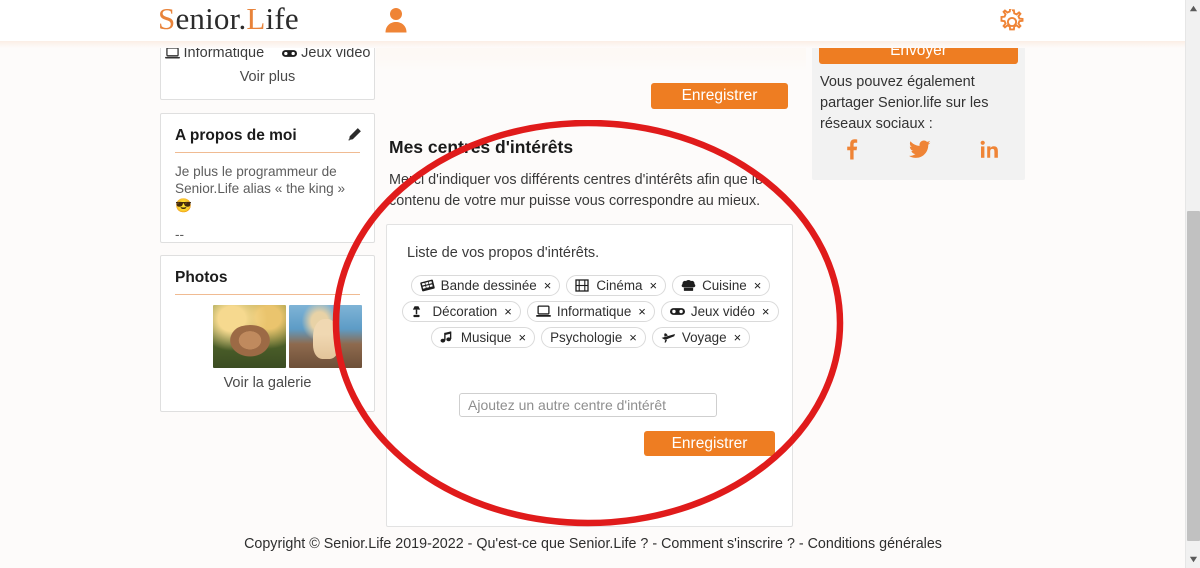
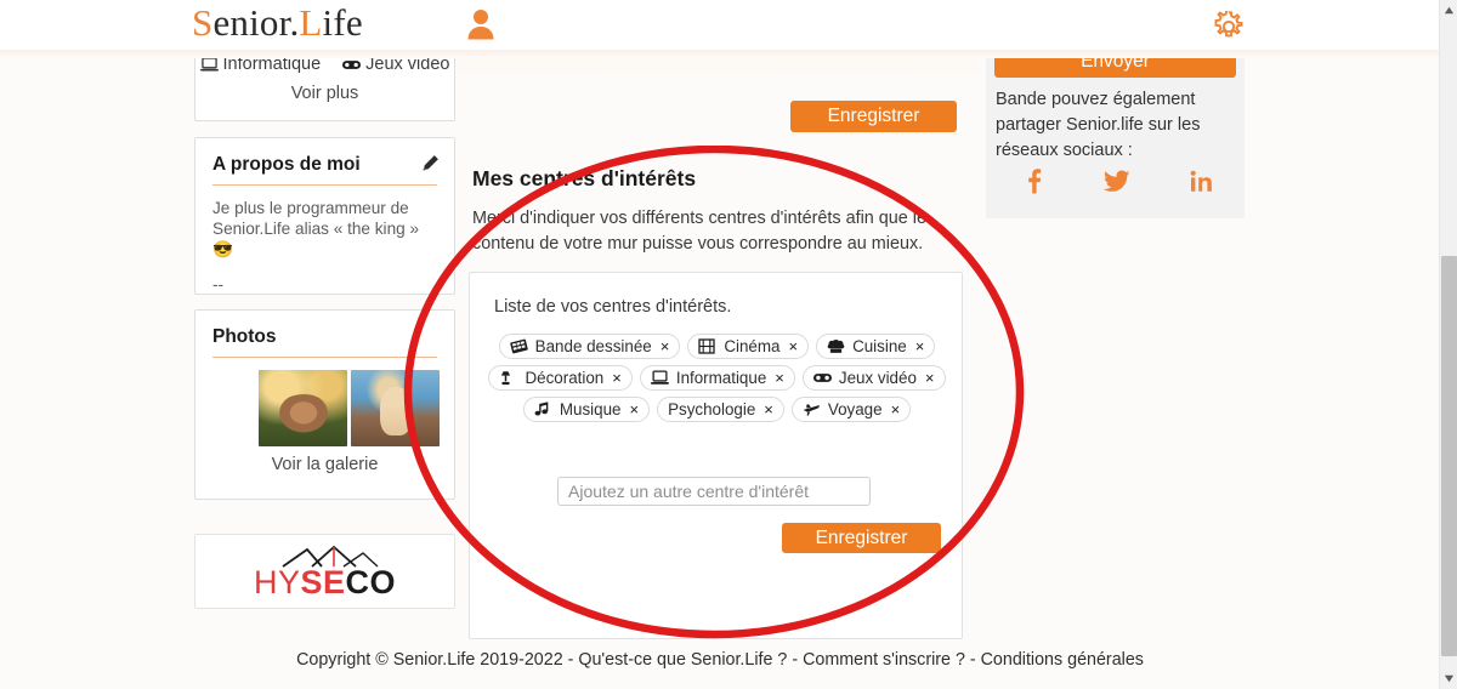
  Informatique
  Jeux vidéo
  Voir plus
  A propos de moi
  Je plus le programmeur de Senior.Life alias « the king » 😎
  --
  Photos
  Voir la galerie
+ HYSECO
  Enregistrer
  Mes cens d'intérêts
  Meci d'indiquer vos différents centres d'intérêts afin que l ontenu de votre mur puisse vous correspondre au mieux.
- Liste de vos propos d'intérêts.
+ Liste de vos centres d'intérêts.
  Bande dessinée
  ×
  Cinéma
  ×
  Cuisine
  ×
  Décoration
  ×
  Informatique
  ×
  Jeux vidéo
  ×
  Musique
  ×
  Psychologie
  ×
  Voyage
  ×
  Ajoutez un autre centre d'intérêt
  Enregistrer
  Envoyer
- Vous pouvez également partager Senior.life sur les réseaux sociaux :
+ Bande pouvez également partager Senior.life sur les réseaux sociaux :
  Senior.Life
  Copyright © Senior.Life 2019-2022 - Qu'est-ce que Senior.Life ? - Comment s'inscrire ? - Conditions générales
